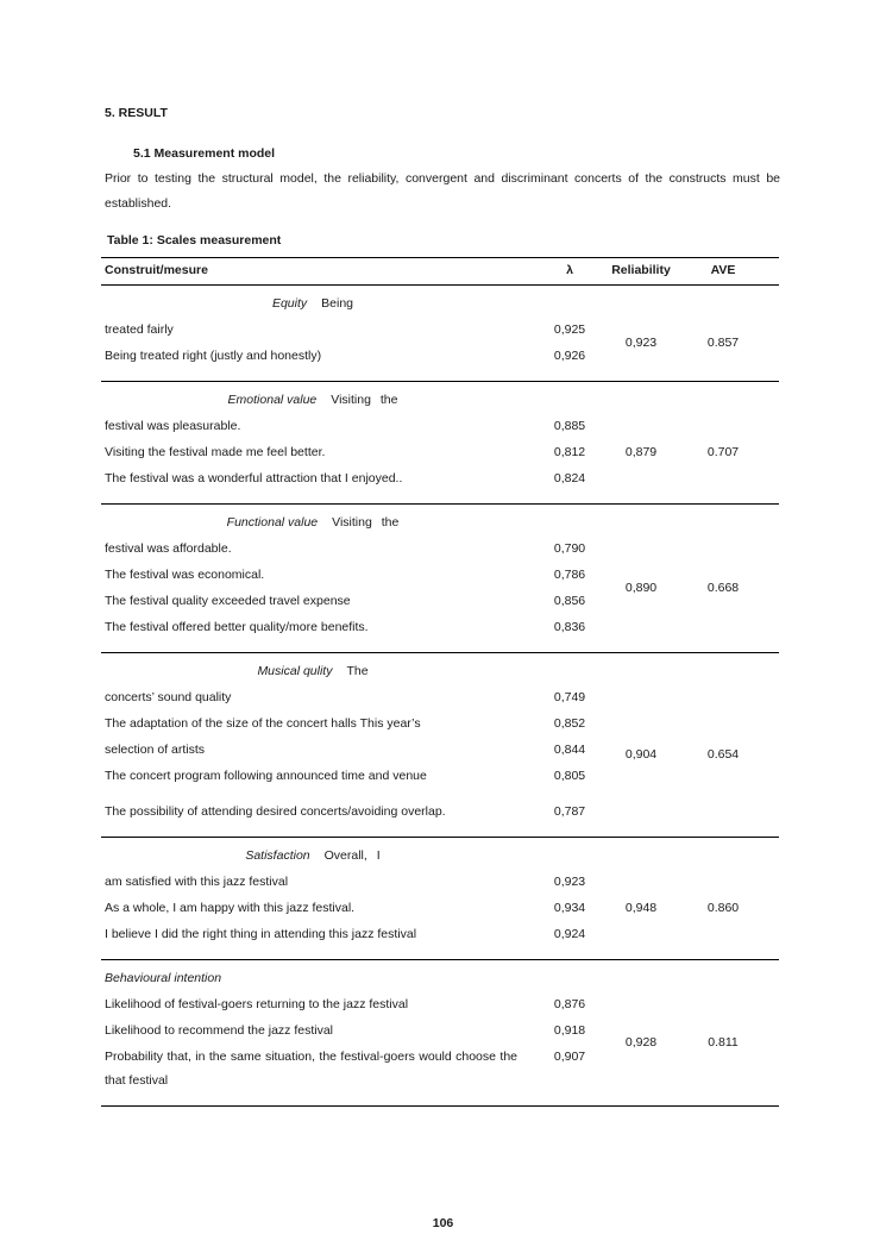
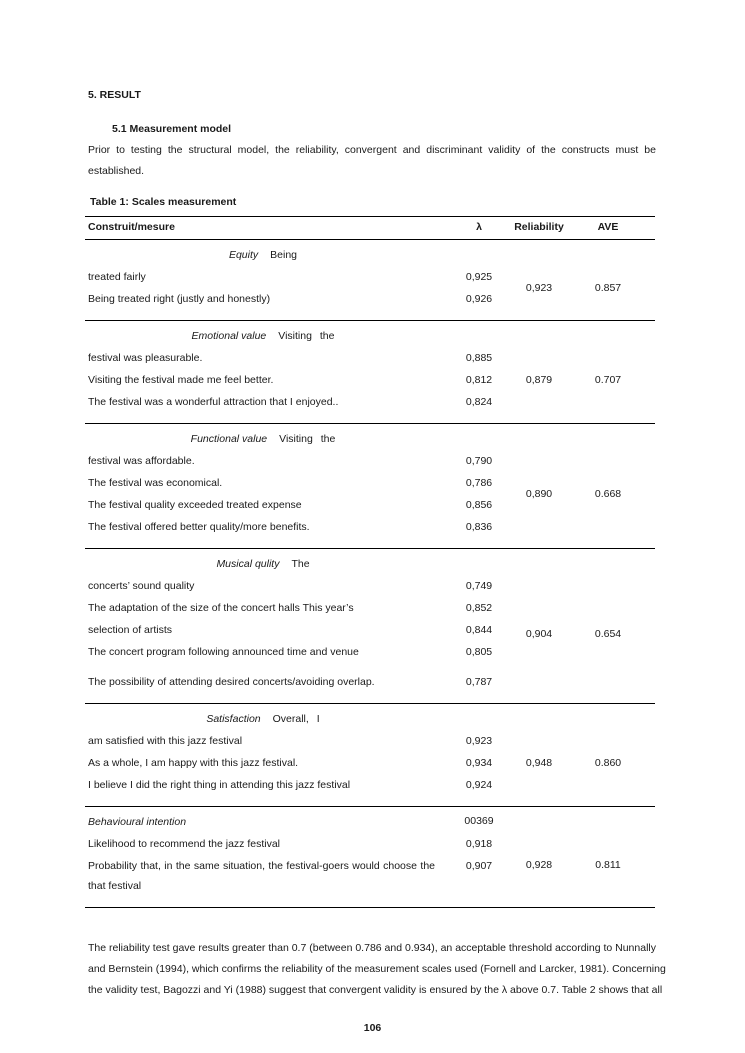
  5. RESULT
  5.1 Measurement model
- Prior to testing the structural model, the reliability, convergent and discriminant concerts of the constructs must be
+ Prior to testing the structural model, the reliability, convergent and discriminant validity of the constructs must be
  established.
  Table 1: Scales measurement
  Construit/mesure
  λ
  Reliability
  AVE
  Equity Being
  treated fairly
  0,925
  Being treated right (justly and honestly)
  0,926
  0,923
  0.857
  Emotional value Visiting the
  festival was pleasurable.
  0,885
  Visiting the festival made me feel better.
  0,812
  The festival was a wonderful attraction that I enjoyed..
  0,824
  0,879
  0.707
  Functional value Visiting the
  festival was affordable.
  0,790
  The festival was economical.
  0,786
- The festival quality exceeded travel expense
+ The festival quality exceeded treated expense
  0,856
  The festival offered better quality/more benefits.
  0,836
  0,890
  0.668
  Musical qulity The
  concerts’ sound quality
  0,749
  The adaptation of the size of the concert halls This year’s
  0,852
  selection of artists
  0,844
  The concert program following announced time and venue
  0,805
  The possibility of attending desired concerts/avoiding overlap.
  0,787
  0,904
  0.654
  Satisfaction Overall, I
  am satisfied with this jazz festival
  0,923
  As a whole, I am happy with this jazz festival.
  0,934
  I believe I did the right thing in attending this jazz festival
  0,924
  0,948
  0.860
  Behavioural intention
- Likelihood of festival-goers returning to the jazz festival
- 0,876
+ 00369
  Likelihood to recommend the jazz festival
  0,918
  Probability that, in the same situation, the festival-goers would choose the that festival
  0,907
  0,928
  0.811
+ The reliability test gave results greater than 0.7 (between 0.786 and 0.934), an acceptable threshold according to Nunnally
+ and Bernstein (1994), which confirms the reliability of the measurement scales used (Fornell and Larcker, 1981). Concerning
+ the validity test, Bagozzi and Yi (1988) suggest that convergent validity is ensured by the λ above 0.7. Table 2 shows that all
  106
